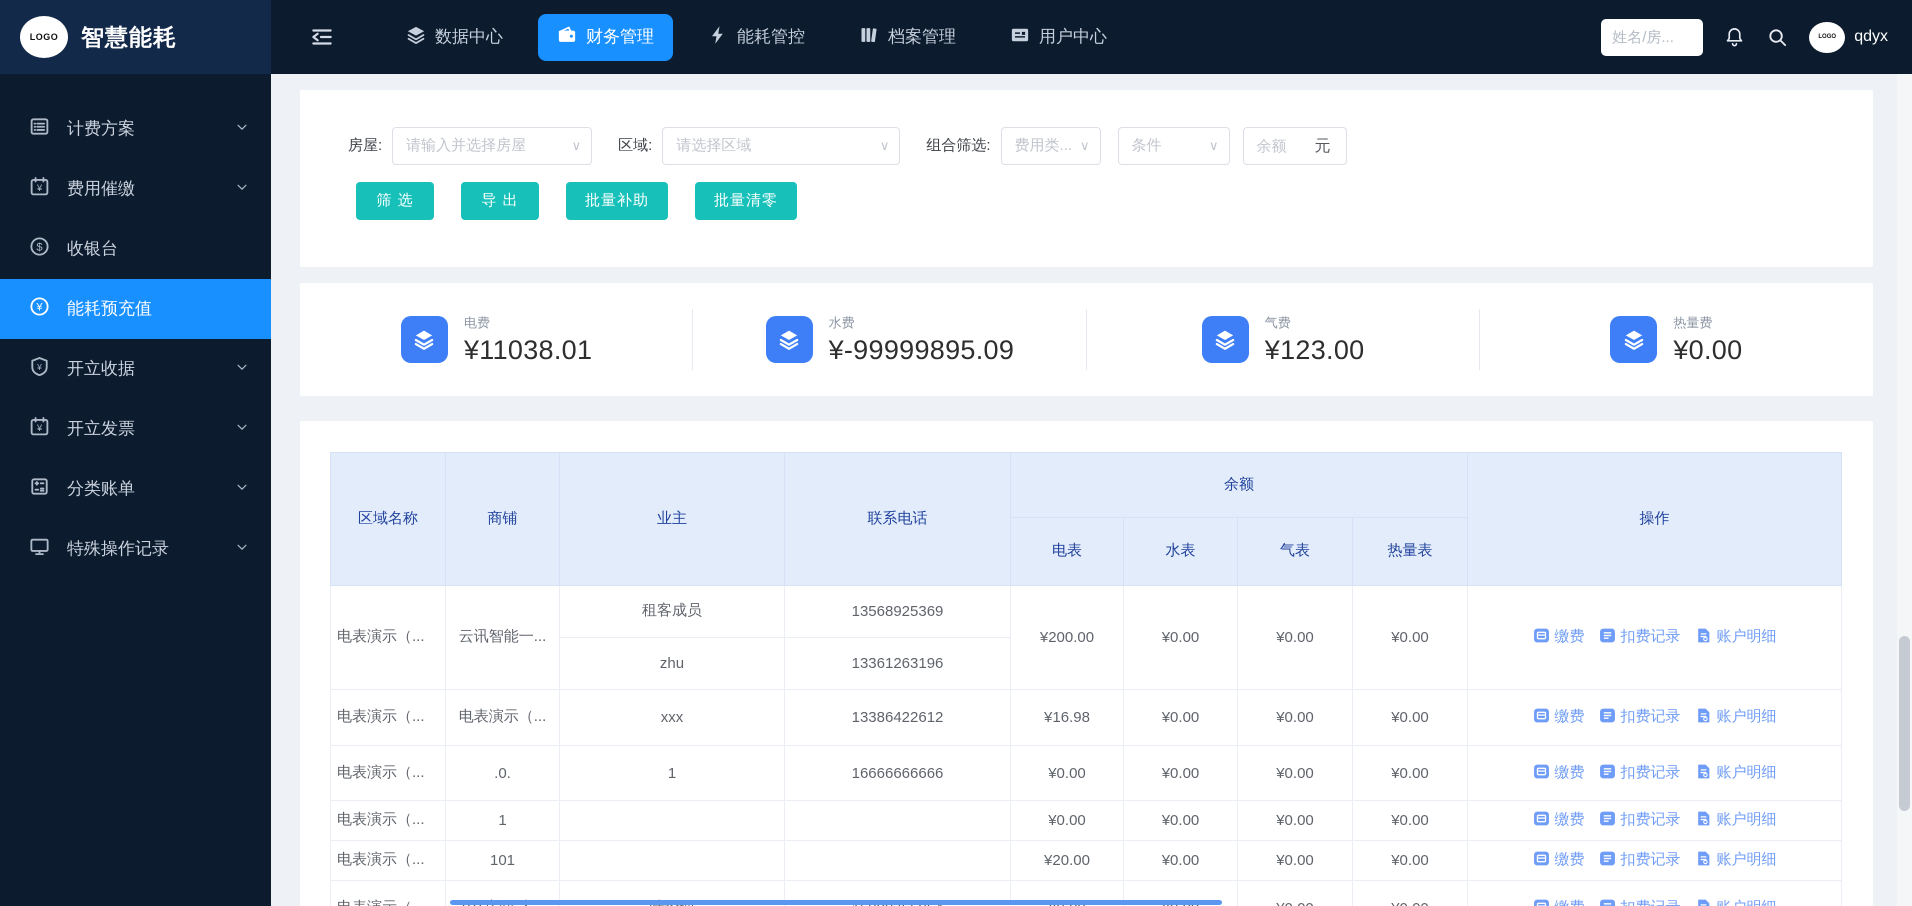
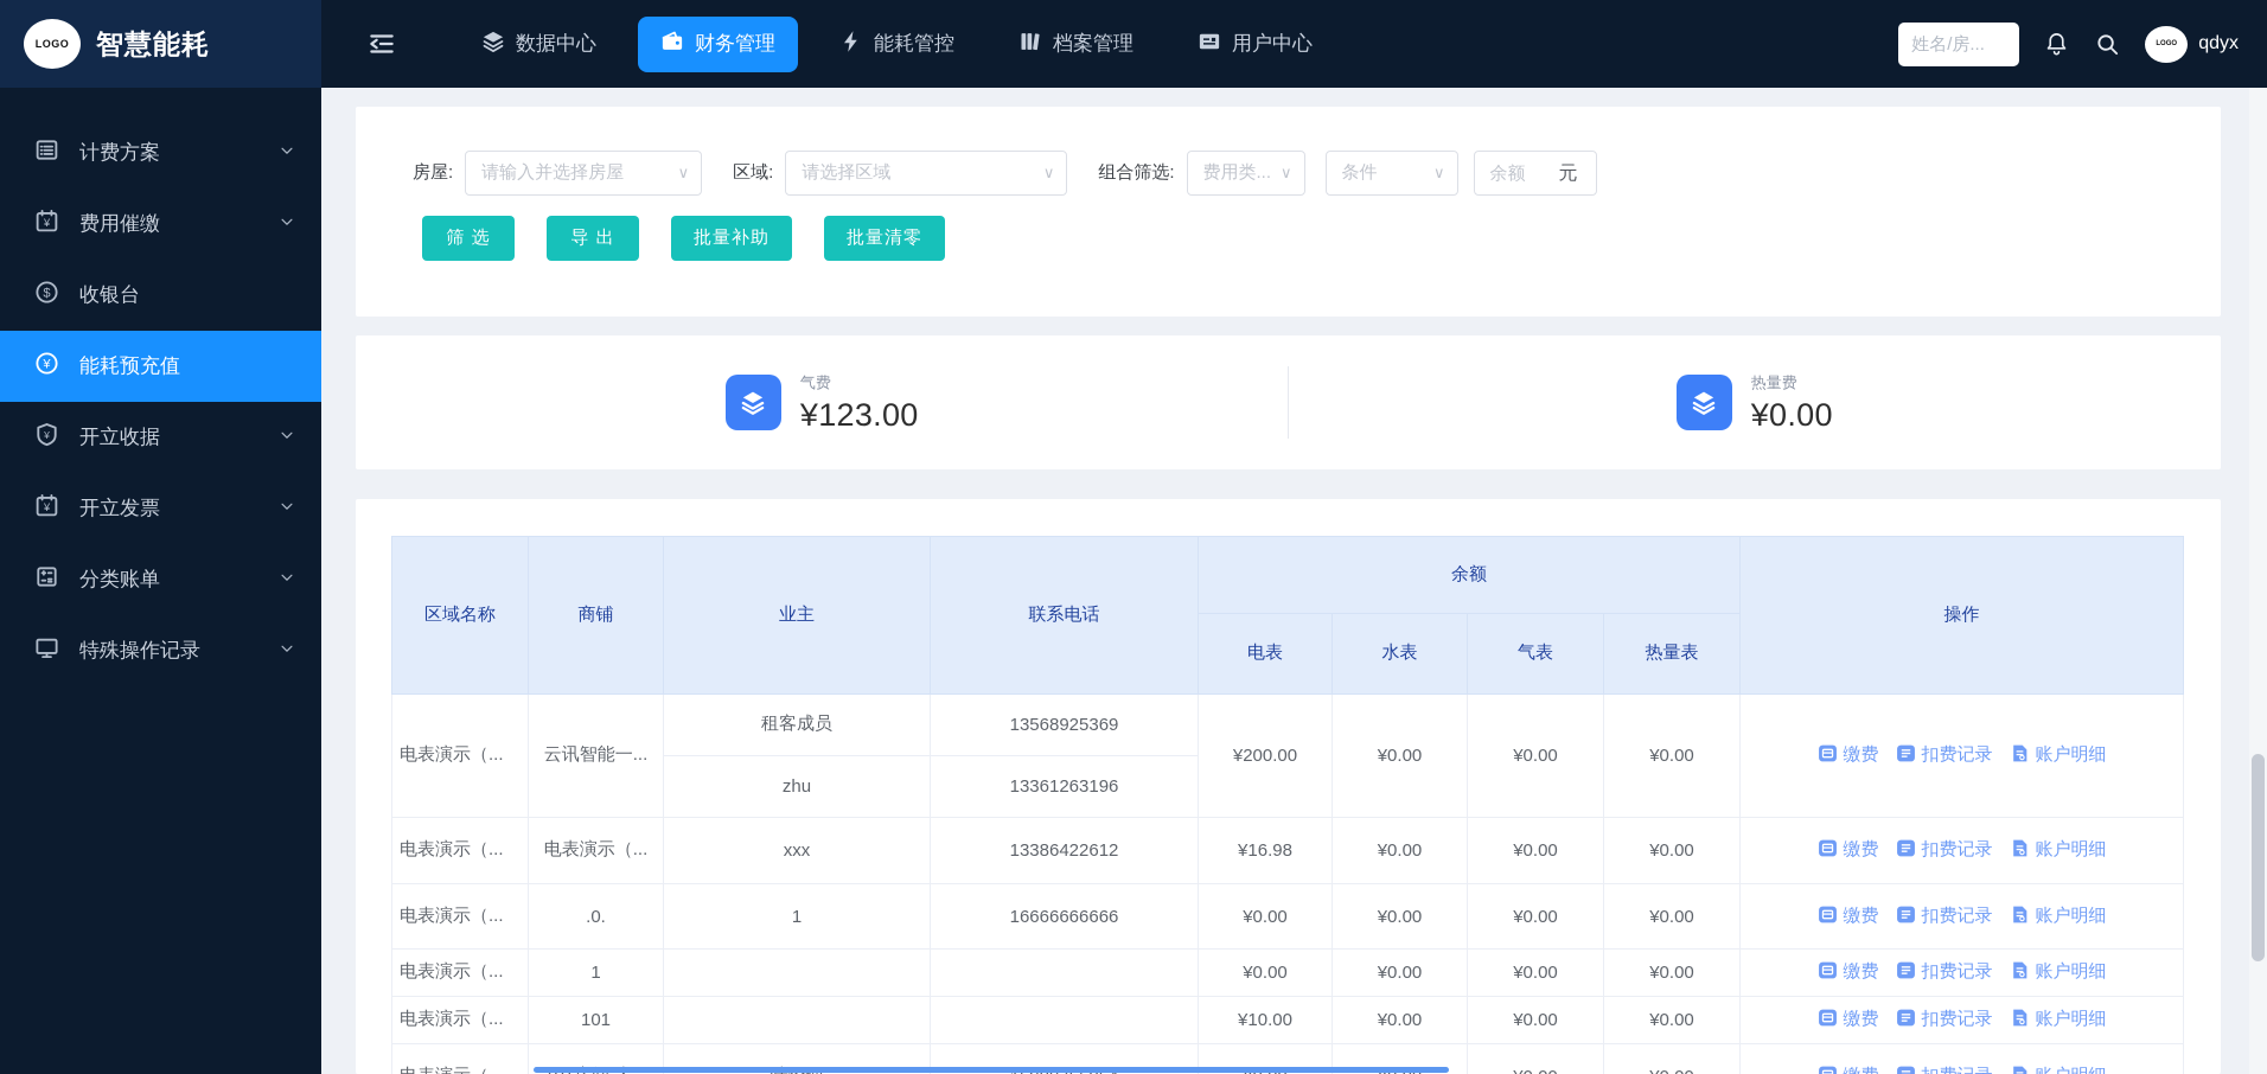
  LOGO
  智慧能耗
  数据中心
  财务管理
  能耗管控
  档案管理
  用户中心
  姓名/房...
  qdyx
  计费方案
  ¥
  费用催缴
  $
  收银台
  ¥
  能耗预充值
  ¥
  开立收据
  ¥
  开立发票
  分类账单
  特殊操作记录
  房屋:
  请输入并选择房屋
  ∨
  区域:
  请选择区域
  ∨
  组合筛选:
  费用类...
  ∨
  条件
  ∨
  余额
  元
  筛 选
  导 出
  批量补助
  批量清零
- 电费
- ¥11038.01
- 水费
- ¥-99999895.09
  气费
  ¥123.00
  热量费
  ¥0.00
  区域名称	商铺	业主	联系电话	余额	操作
  电表	水表	气表	热量表
  电表演示（...	云讯智能一...	租客成员	13568925369	¥200.00	¥0.00	¥0.00	¥0.00	缴费 扣费记录 账户明细
  zhu	13361263196
  电表演示（...	电表演示（...	xxx	13386422612	¥16.98	¥0.00	¥0.00	¥0.00	缴费 扣费记录 账户明细
  电表演示（...	.0.	1	16666666666	¥0.00	¥0.00	¥0.00	¥0.00	缴费 扣费记录 账户明细
  电表演示（...	1			¥0.00	¥0.00	¥0.00	¥0.00	缴费 扣费记录 账户明细
- 电表演示（...	101			¥20.00	¥0.00	¥0.00	¥0.00	缴费 扣费记录 账户明细
+ 电表演示（...	101			¥10.00	¥0.00	¥0.00	¥0.00	缴费 扣费记录 账户明细
